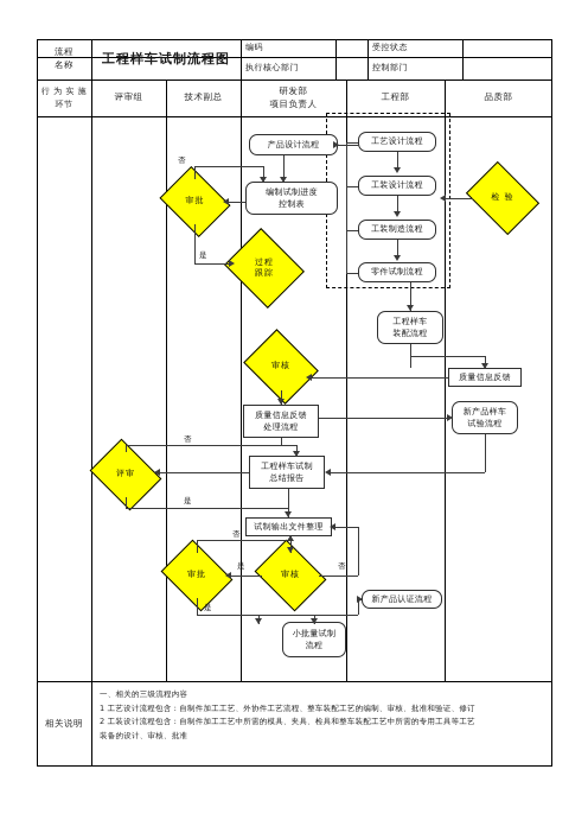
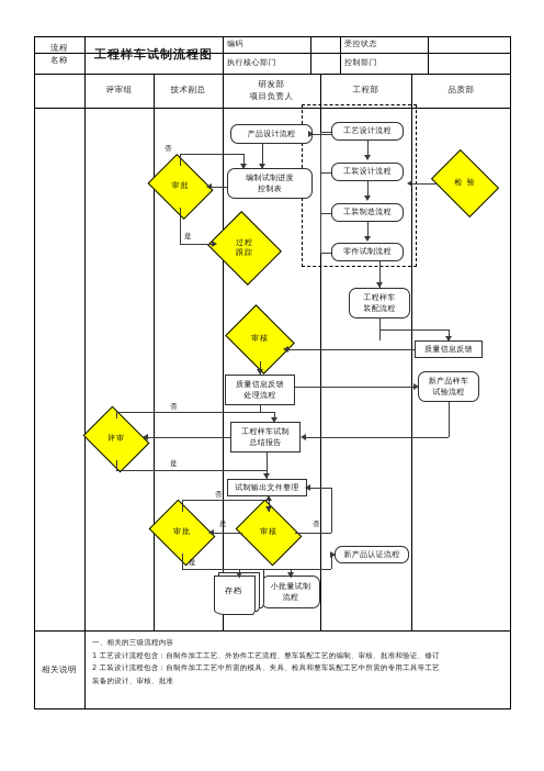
  流程
  名称
  工程样车试制流程图
  编码
  受控状态
  执行核心部门
  控制部门
- 行 为 实 施
- 环节
  评审组
  技术副总
  研发部
  项目负责人
  工程部
  品质部
  产品设计流程
  编制试制进度
  控制表
  工艺设计流程
  工装设计流程
  工装制造流程
  零件试制流程
  工程样车
  装配流程
  质量信息反馈
  新产品样车
  试验流程
  质量信息反馈
  处理流程
  工程样车试制
  总结报告
  试制输出文件整理
  新产品认证流程
  小批量试制
  流程
+ 存档
  审批
  过程
  跟踪
  检 验
  审核
  评审
  审批
  审核
  否
  是
  否
  是
  否
  是
  否
  是
  相关说明
  一、相关的三级流程内容
  1 工艺设计流程包含：自制件加工工艺、外协件工艺流程、整车装配工艺的编制、审核、批准和验证、修订
  2 工装设计流程包含：自制件加工工艺中所需的模具、夹具、检具和整车装配工艺中所需的专用工具等工艺
  装备的设计、审核、批准
